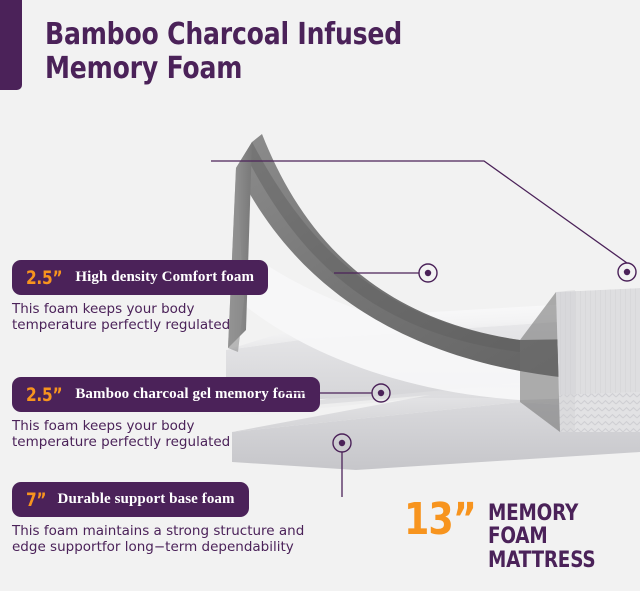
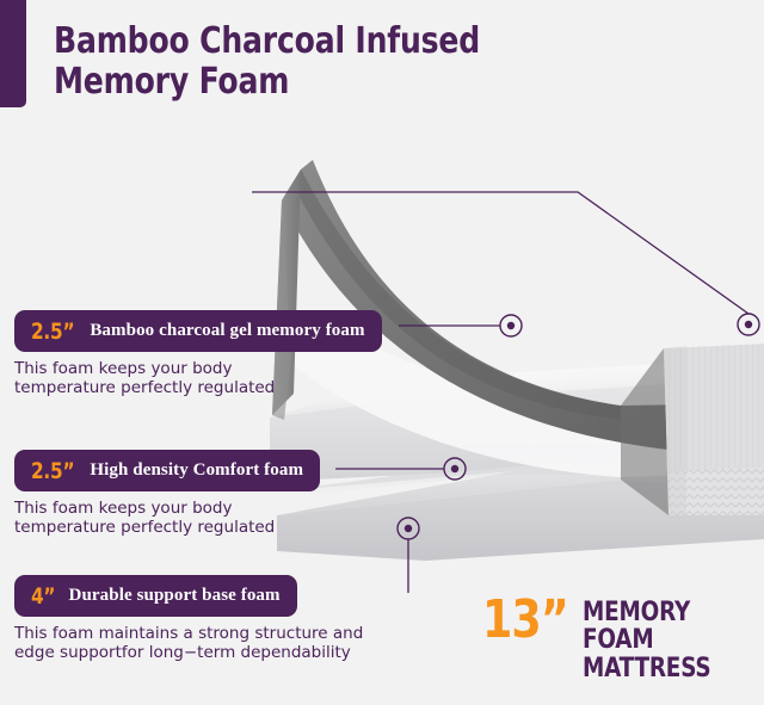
  Bamboo Charcoal Infused
  Memory Foam
  2.5”
- High density Comfort foam
+ Bamboo charcoal gel memory foam
  This foam keeps your body
  temperature perfectly regulated
  2.5”
- Bamboo charcoal gel memory foam
+ High density Comfort foam
  This foam keeps your body
  temperature perfectly regulated
- 7”
+ 4”
  Durable support base foam
  This foam maintains a strong structure and
  edge supportfor long−term dependability
  13”
  MEMORY FOAM
  MATTRESS
